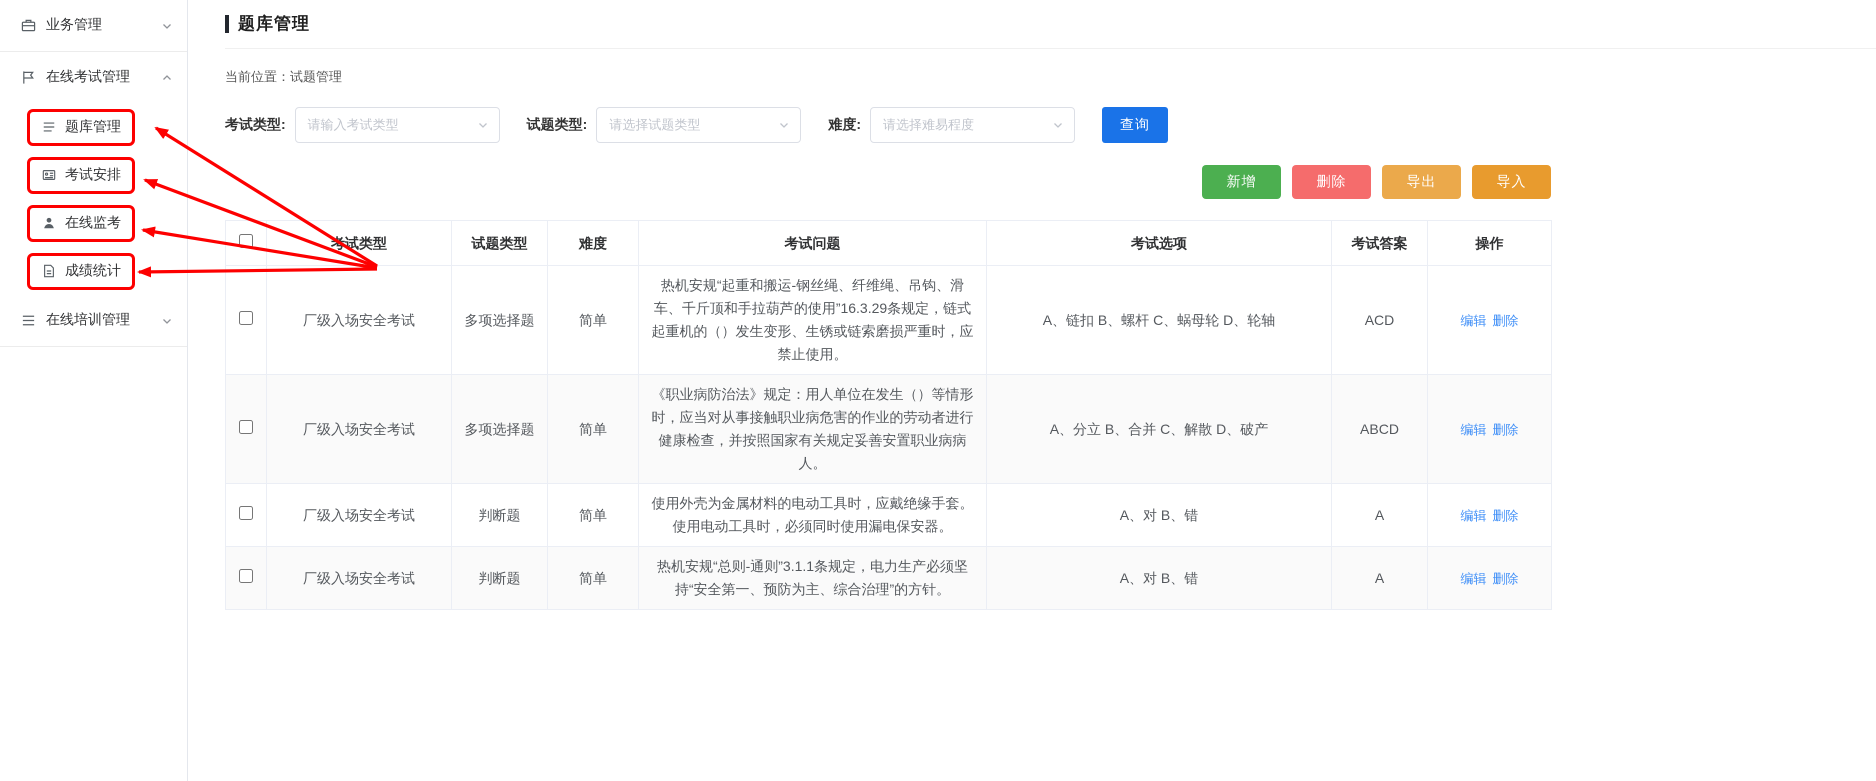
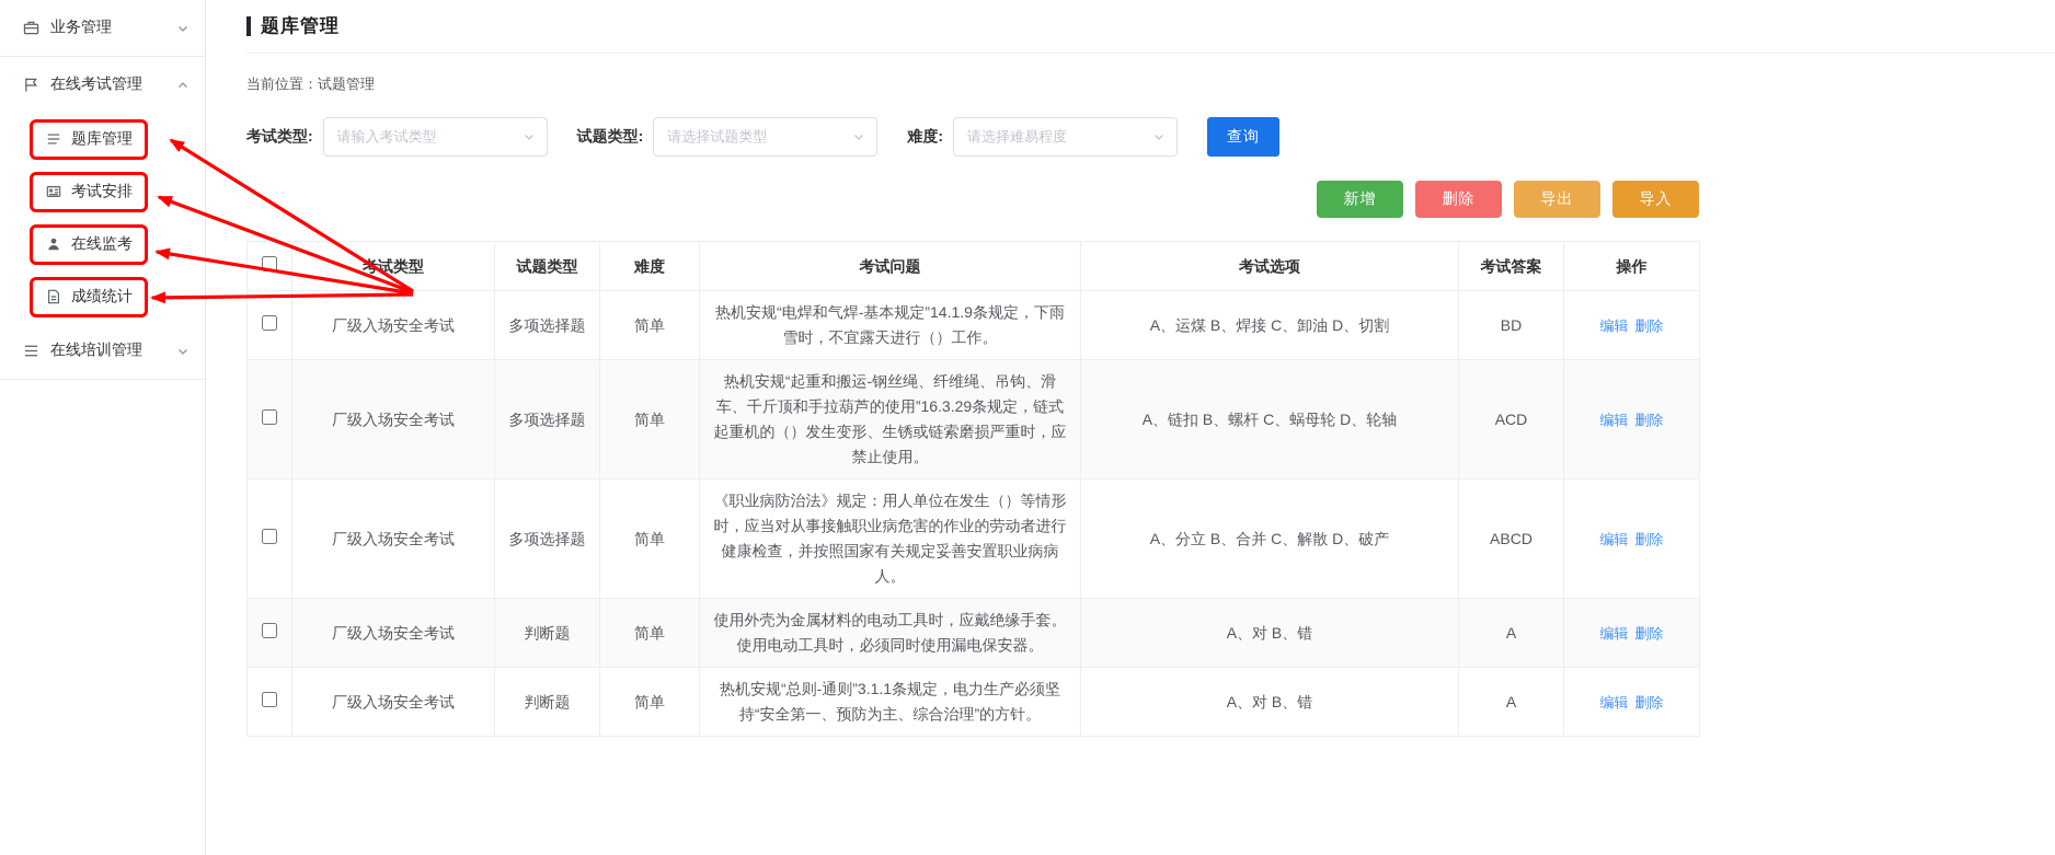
  业务管理
  在线考试管理
  题库管理
  考试安排
  在线监考
  成绩统计
  在线培训管理
  题库管理
  当前位置：试题管理
  考试类型:
  请输入考试类型
  试题类型:
  请选择试题类型
  难度:
  请选择难易程度
  查询
  新增
  删除
  导出
  导入
  	试类型	试题类型	难度	考试问题	考试选项	考试答案	操作
+ 	厂级入场安全考试	多项选择题	简单	热机安规“电焊和气焊-基本规定”14.1.9条规定，下雨雪时，不宜露天进行（）工作。	A、运煤 B、焊接 C、卸油 D、切割	BD	编辑 删除
  	厂级入场安全考试	多项选择题	简单	热机安规“起重和搬运-钢丝绳、纤维绳、吊钩、滑车、千斤顶和手拉葫芦的使用”16.3.29条规定，链式起重机的（）发生变形、生锈或链索磨损严重时，应禁止使用。	A、链扣 B、螺杆 C、蜗母轮 D、轮轴	ACD	编辑 删除
  	厂级入场安全考试	多项选择题	简单	《职业病防治法》规定：用人单位在发生（）等情形时，应当对从事接触职业病危害的作业的劳动者进行健康检查，并按照国家有关规定妥善安置职业病病人。	A、分立 B、合并 C、解散 D、破产	ABCD	编辑 删除
  	厂级入场安全考试	判断题	简单	使用外壳为金属材料的电动工具时，应戴绝缘手套。使用电动工具时，必须同时使用漏电保安器。	A、对 B、错	A	编辑 删除
  	厂级入场安全考试	判断题	简单	热机安规“总则-通则”3.1.1条规定，电力生产必须坚持“安全第一、预防为主、综合治理”的方针。	A、对 B、错	A	编辑 删除
